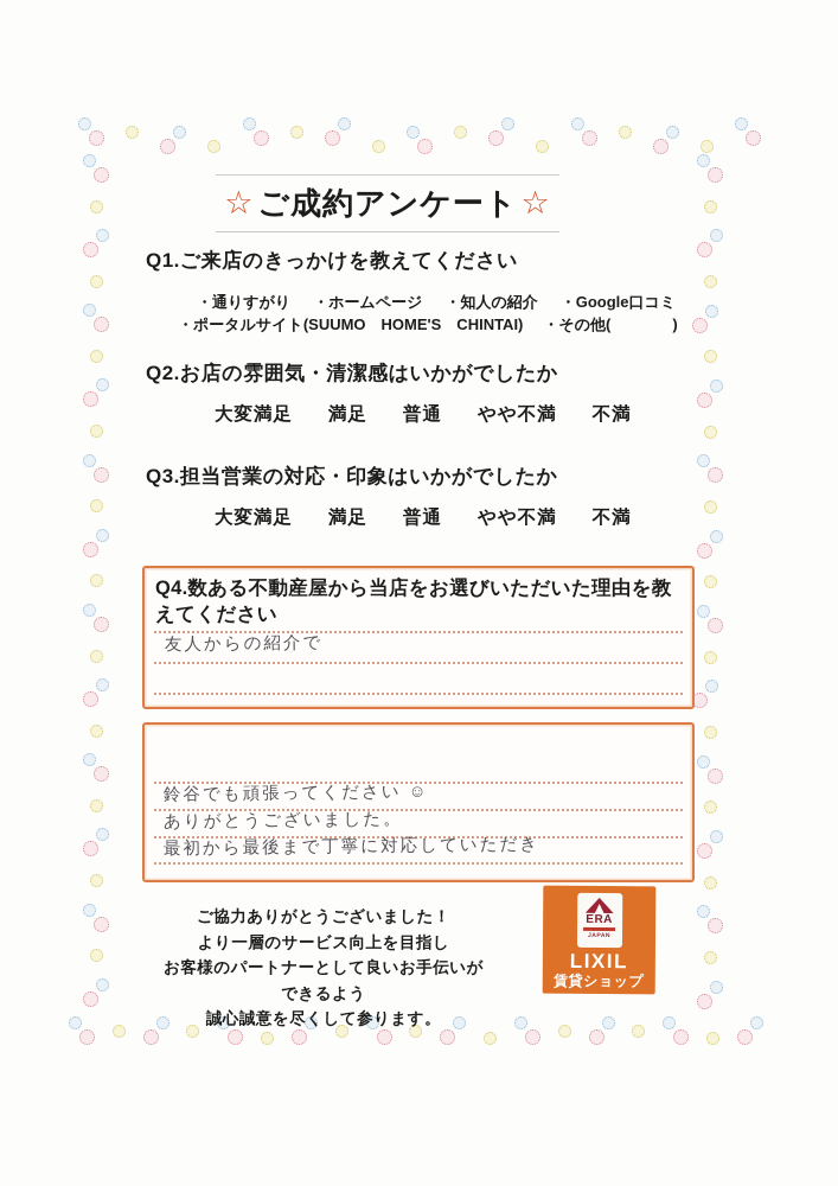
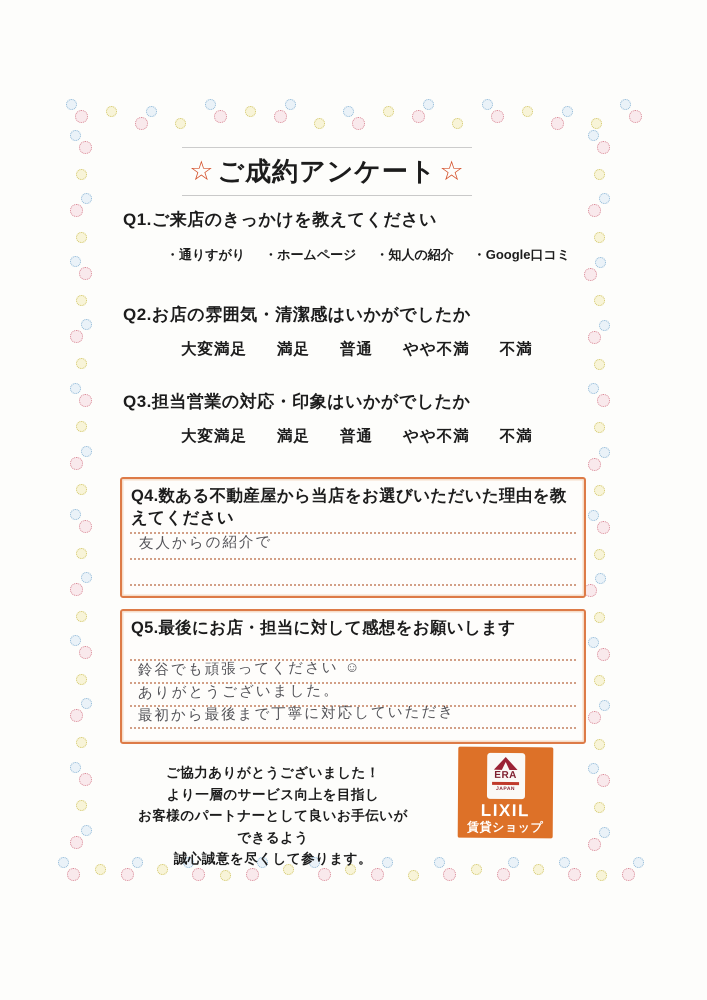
  ☆
  ご成約アンケート
  ☆
  Q1.ご来店のきっかけを教えてください
  ・通りすがり
  ・ホームページ
  ・知人の紹介
  ・Google口コミ
- ・ポータルサイト(SUUMO HOME'S CHINTAI)
- ・その他( )
  Q2.お店の雰囲気・清潔感はいかがでしたか
  大変満足
  満足
  普通
  やや不満
  不満
  Q3.担当営業の対応・印象はいかがでしたか
  大変満足
  満足
  普通
  やや不満
  不満
  Q4.数ある不動産屋から当店をお選びいただいた理由を教えてください
  友人からの紹介で
+ Q5.最後にお店・担当に対して感想をお願いします
  鈴谷でも頑張ってください ☺
  ありがとうございました。
  最初から最後まで丁寧に対応していただき
  ご協力ありがとうございました！
  より一層のサービス向上を目指し
  お客様のパートナーとして良いお手伝いができるよう
  誠心誠意を尽くして参ります。
  ERA
  LIXIL
  賃貸ショップ
